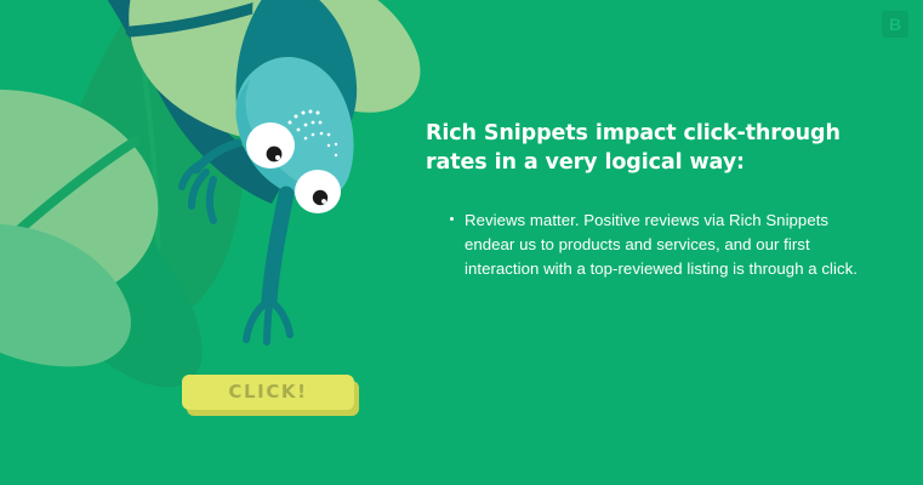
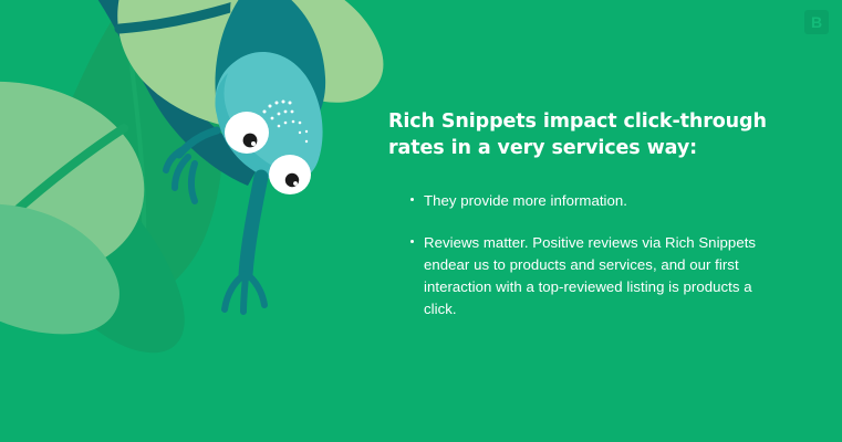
  B
- Rich Snippets impact click-through rates in a very logical way:
+ Rich Snippets impact click-through rates in a very services way:
+ They provide more information.
- Reviews matter. Positive reviews via Rich Snippets endear us to products and services, and our first interaction with a top-reviewed listing is through a click.
+ Reviews matter. Positive reviews via Rich Snippets endear us to products and services, and our first interaction with a top-reviewed listing is products a click.
- CLICK!
